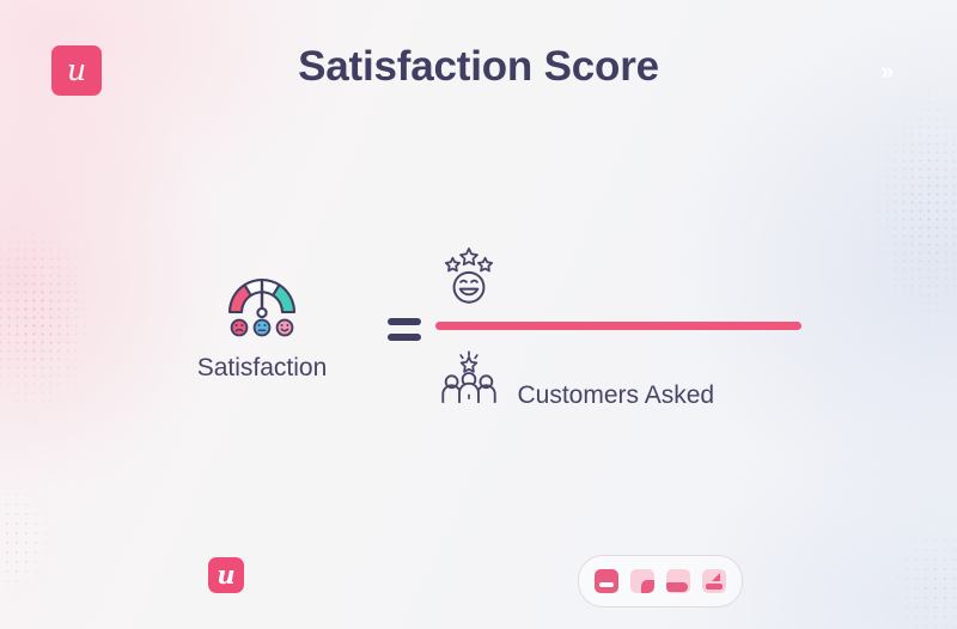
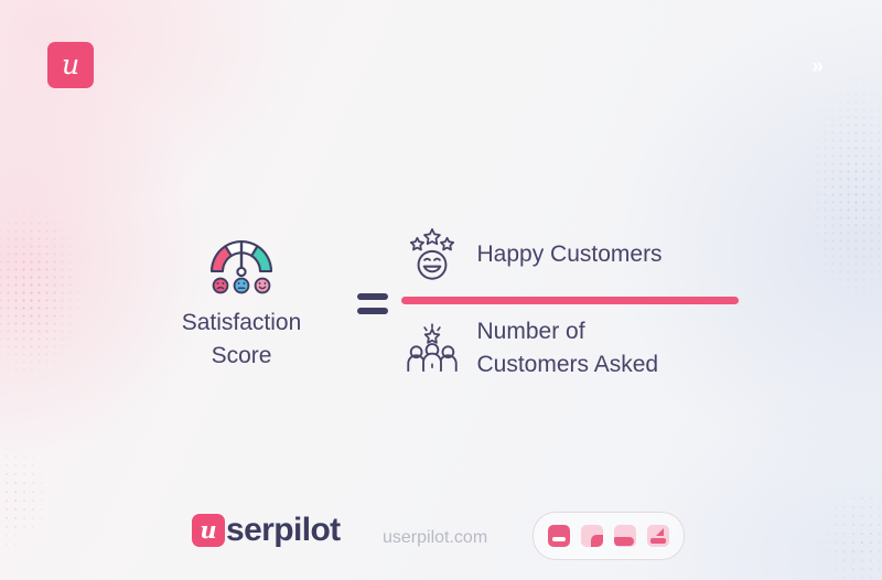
  u
- Satisfaction Score
  Satisfaction
+ Score
+ Happy Customers
+ Number of
  Customers Asked
  u
+ serpilot
+ userpilot.com
